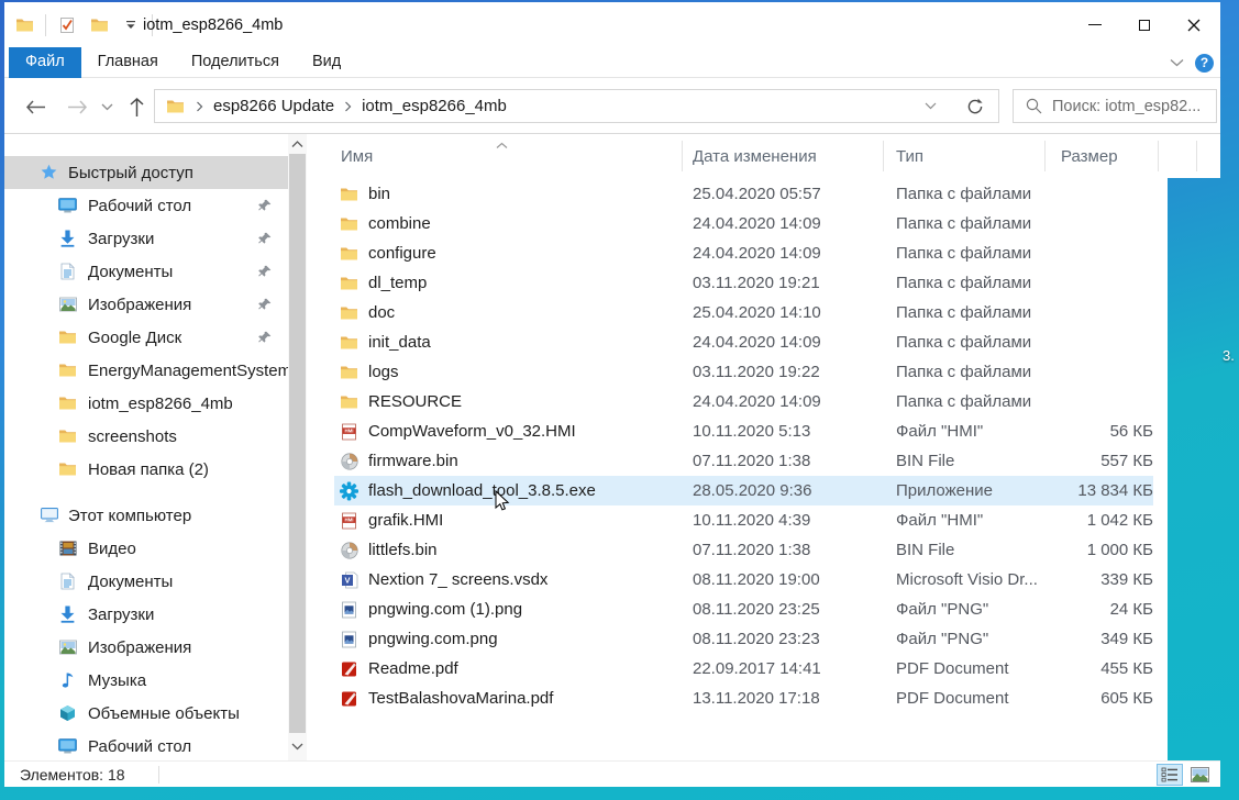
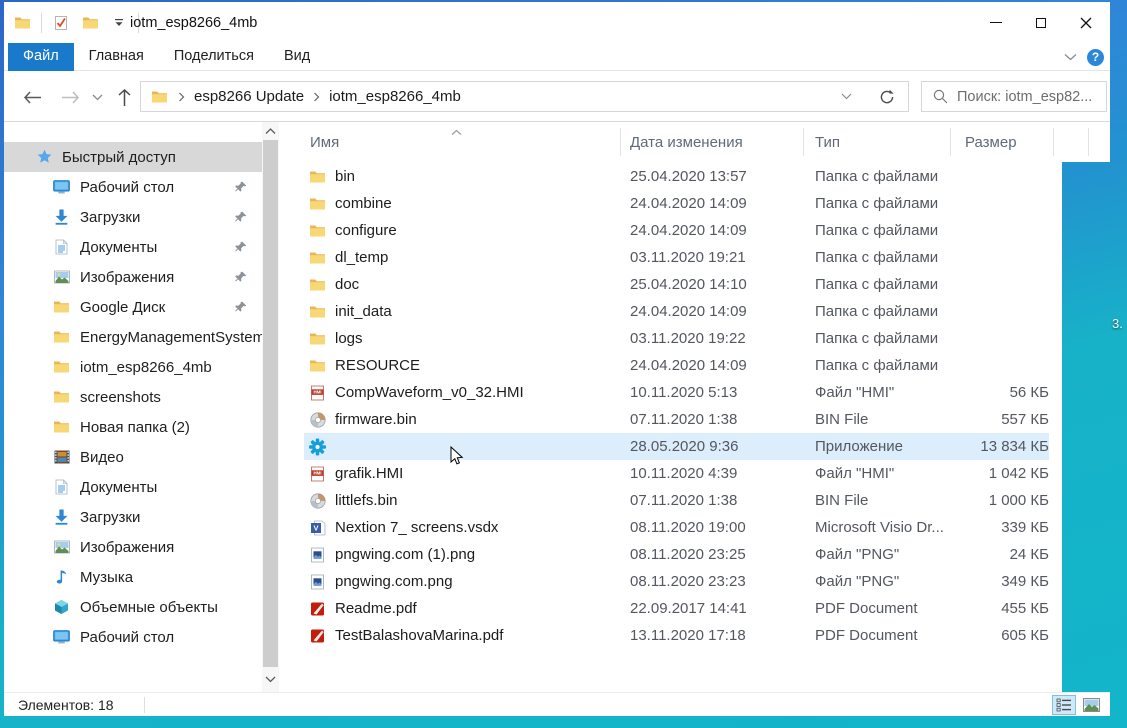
  iotm_esp8266_4mb
  Файл Главная Поделиться Вид
  ?
  esp8266 Update
  iotm_esp8266_4mb
  Поиск: iotm_esp82...
  Быстрый доступ
  Рабочий стол
  Загрузки
  Документы
  Изображения
  Google Диск
  EnergyManagementSystem
  iotm_esp8266_4mb
  screenshots
  Новая папка (2)
- Этот компьютер
  Видео
  Документы
  Загрузки
  Изображения
  Музыка
  Объемные объекты
  Рабочий стол
  Имя
  Дата изменения
  Тип
  Размер
  bin
- 25.04.2020 05:57
+ 25.04.2020 13:57
  Папка с файлами
  combine
  24.04.2020 14:09
  Папка с файлами
  configure
  24.04.2020 14:09
  Папка с файлами
  dl_temp
  03.11.2020 19:21
  Папка с файлами
  doc
  25.04.2020 14:10
  Папка с файлами
  init_data
  24.04.2020 14:09
  Папка с файлами
  logs
  03.11.2020 19:22
  Папка с файлами
  RESOURCE
  24.04.2020 14:09
  Папка с файлами
  CompWaveform_v0_32.HMI
  10.11.2020 5:13
  Файл "HMI"
  56 КБ
  firmware.bin
  07.11.2020 1:38
  BIN File
  557 КБ
- flash_download_tool_3.8.5.exe
  28.05.2020 9:36
  Приложение
  13 834 КБ
  grafik.HMI
  10.11.2020 4:39
  Файл "HMI"
  1 042 КБ
  littlefs.bin
  07.11.2020 1:38
  BIN File
  1 000 КБ
  V
  Nextion 7_ screens.vsdx
  08.11.2020 19:00
  Microsoft Visio Dr...
  339 КБ
  pngwing.com (1).png
  08.11.2020 23:25
  Файл "PNG"
  24 КБ
  pngwing.com.png
  08.11.2020 23:23
  Файл "PNG"
  349 КБ
  Readme.pdf
  22.09.2017 14:41
  PDF Document
  455 КБ
  TestBalashovaMarina.pdf
  13.11.2020 17:18
  PDF Document
  605 КБ
  Элементов: 18
  3.
